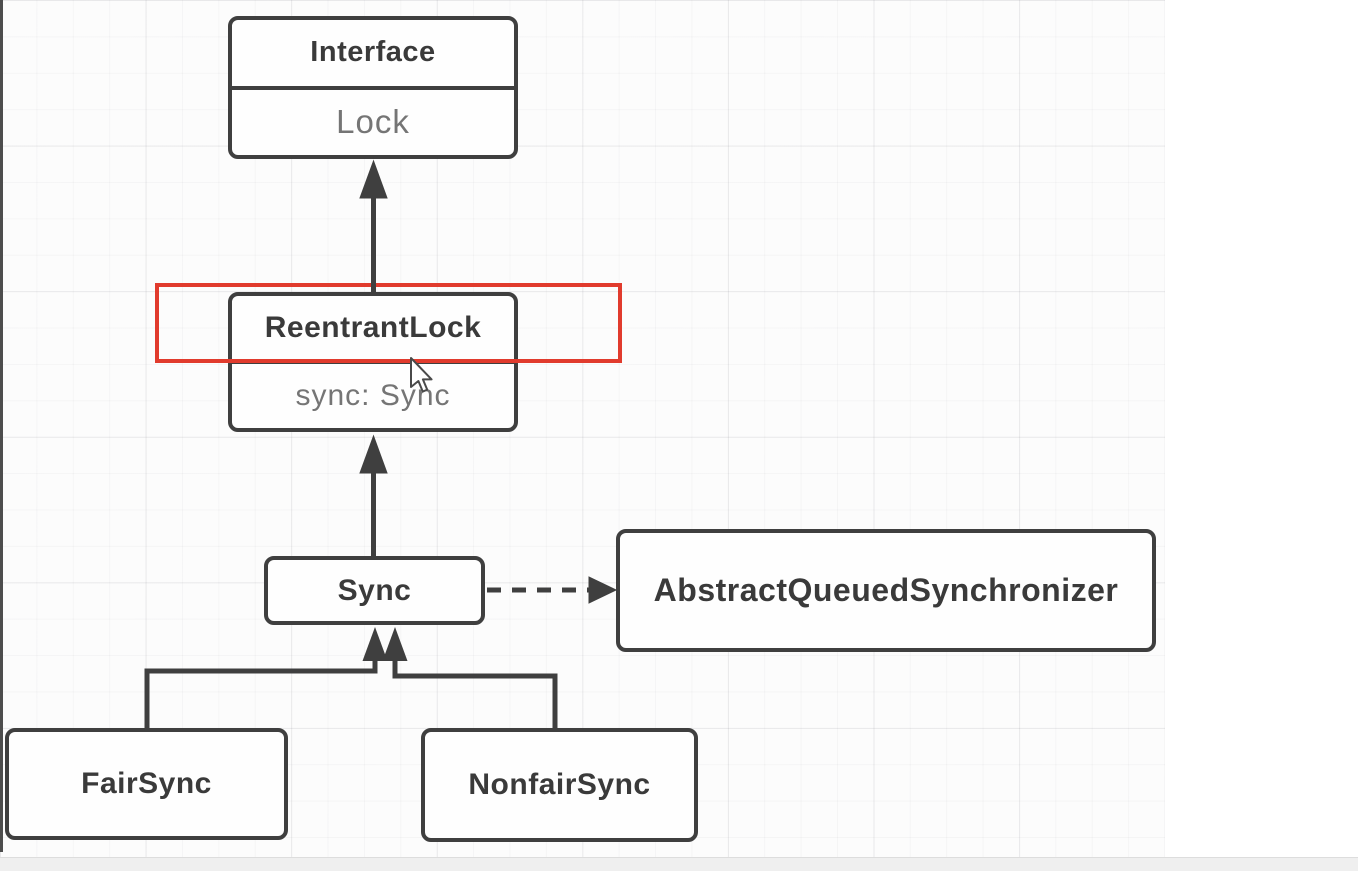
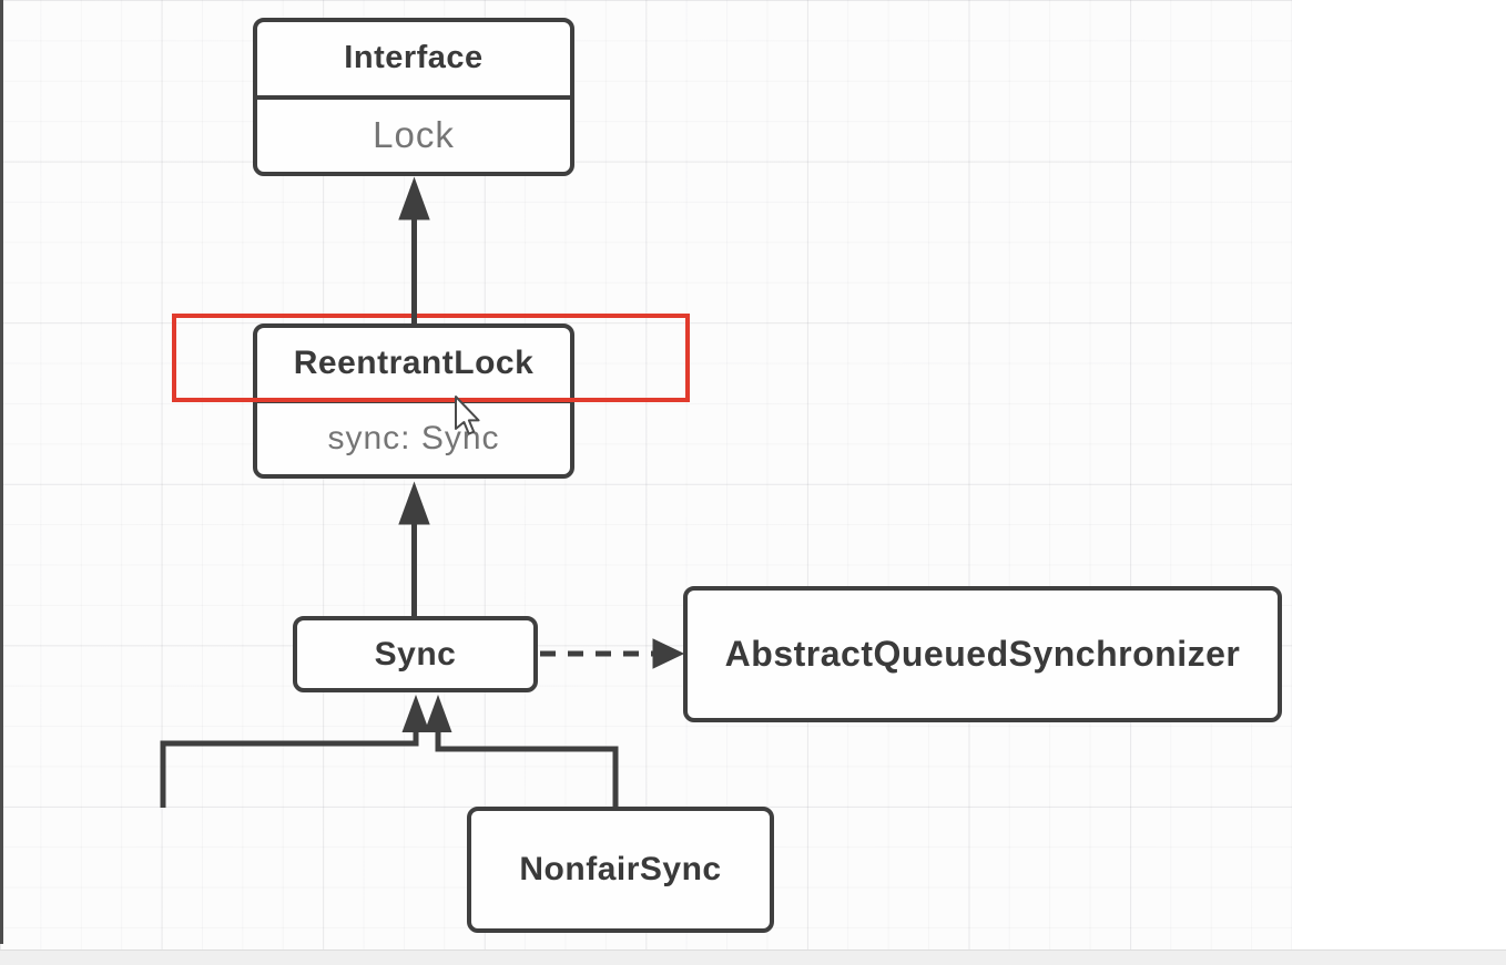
  Interface
  Lock
  ReentrantLock
  sync: Sync
  Sync
  AbstractQueuedSynchronizer
- FairSync
  NonfairSync
